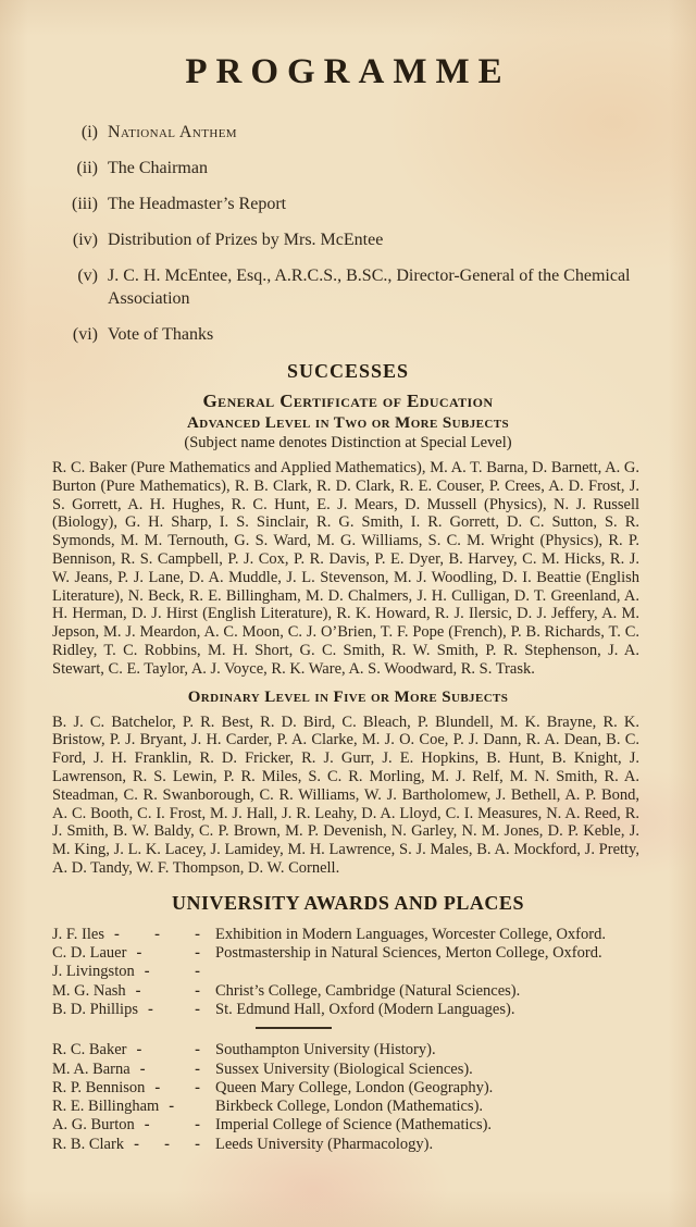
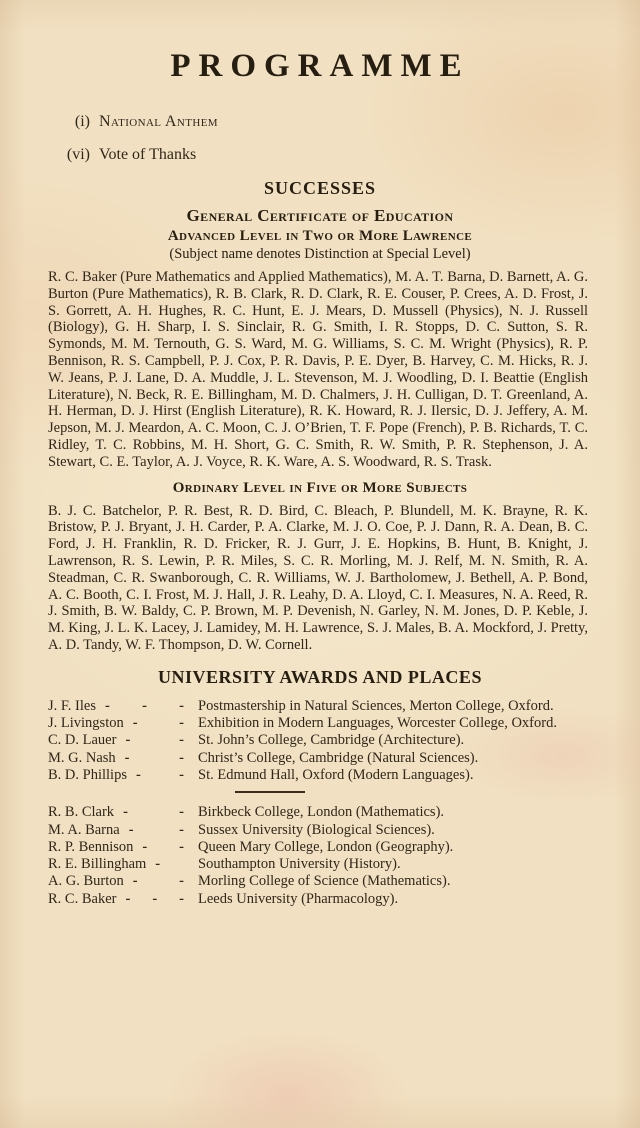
  PROGRAMME
  (i)
  National Anthem
- (ii)
- The Chairman
- (iii)
- The Headmaster’s Report
- (iv)
- Distribution of Prizes by Mrs. McEntee
- (v)
- J. C. H. McEntee, Esq., A.R.C.S., B.SC., Director-General of the Chemical Association
  (vi)
  Vote of Thanks
  SUCCESSES
  General Certificate of Education
- Advanced Level in Two or More Subjects
+ Advanced Level in Two or More Lawrence
  (Subject name denotes Distinction at Special Level)
- R. C. Baker (Pure Mathematics and Applied Mathematics), M. A. T. Barna, D. Barnett, A. G. Burton (Pure Mathematics), R. B. Clark, R. D. Clark, R. E. Couser, P. Crees, A. D. Frost, J. S. Gorrett, A. H. Hughes, R. C. Hunt, E. J. Mears, D. Mussell (Physics), N. J. Russell (Biology), G. H. Sharp, I. S. Sinclair, R. G. Smith, I. R. Gorrett, D. C. Sutton, S. R. Symonds, M. M. Ternouth, G. S. Ward, M. G. Williams, S. C. M. Wright (Physics), R. P. Bennison, R. S. Campbell, P. J. Cox, P. R. Davis, P. E. Dyer, B. Harvey, C. M. Hicks, R. J. W. Jeans, P. J. Lane, D. A. Muddle, J. L. Stevenson, M. J. Woodling, D. I. Beattie (English Literature), N. Beck, R. E. Billingham, M. D. Chalmers, J. H. Culligan, D. T. Greenland, A. H. Herman, D. J. Hirst (English Literature), R. K. Howard, R. J. Ilersic, D. J. Jeffery, A. M. Jepson, M. J. Meardon, A. C. Moon, C. J. O’Brien, T. F. Pope (French), P. B. Richards, T. C. Ridley, T. C. Robbins, M. H. Short, G. C. Smith, R. W. Smith, P. R. Stephenson, J. A. Stewart, C. E. Taylor, A. J. Voyce, R. K. Ware, A. S. Woodward, R. S. Trask.
+ R. C. Baker (Pure Mathematics and Applied Mathematics), M. A. T. Barna, D. Barnett, A. G. Burton (Pure Mathematics), R. B. Clark, R. D. Clark, R. E. Couser, P. Crees, A. D. Frost, J. S. Gorrett, A. H. Hughes, R. C. Hunt, E. J. Mears, D. Mussell (Physics), N. J. Russell (Biology), G. H. Sharp, I. S. Sinclair, R. G. Smith, I. R. Stopps, D. C. Sutton, S. R. Symonds, M. M. Ternouth, G. S. Ward, M. G. Williams, S. C. M. Wright (Physics), R. P. Bennison, R. S. Campbell, P. J. Cox, P. R. Davis, P. E. Dyer, B. Harvey, C. M. Hicks, R. J. W. Jeans, P. J. Lane, D. A. Muddle, J. L. Stevenson, M. J. Woodling, D. I. Beattie (English Literature), N. Beck, R. E. Billingham, M. D. Chalmers, J. H. Culligan, D. T. Greenland, A. H. Herman, D. J. Hirst (English Literature), R. K. Howard, R. J. Ilersic, D. J. Jeffery, A. M. Jepson, M. J. Meardon, A. C. Moon, C. J. O’Brien, T. F. Pope (French), P. B. Richards, T. C. Ridley, T. C. Robbins, M. H. Short, G. C. Smith, R. W. Smith, P. R. Stephenson, J. A. Stewart, C. E. Taylor, A. J. Voyce, R. K. Ware, A. S. Woodward, R. S. Trask.
  Ordinary Level in Five or More Subjects
  B. J. C. Batchelor, P. R. Best, R. D. Bird, C. Bleach, P. Blundell, M. K. Brayne, R. K. Bristow, P. J. Bryant, J. H. Carder, P. A. Clarke, M. J. O. Coe, P. J. Dann, R. A. Dean, B. C. Ford, J. H. Franklin, R. D. Fricker, R. J. Gurr, J. E. Hopkins, B. Hunt, B. Knight, J. Lawrenson, R. S. Lewin, P. R. Miles, S. C. R. Morling, M. J. Relf, M. N. Smith, R. A. Steadman, C. R. Swanborough, C. R. Williams, W. J. Bartholomew, J. Bethell, A. P. Bond, A. C. Booth, C. I. Frost, M. J. Hall, J. R. Leahy, D. A. Lloyd, C. I. Measures, N. A. Reed, R. J. Smith, B. W. Baldy, C. P. Brown, M. P. Devenish, N. Garley, N. M. Jones, D. P. Keble, J. M. King, J. L. K. Lacey, J. Lamidey, M. H. Lawrence, S. J. Males, B. A. Mockford, J. Pretty, A. D. Tandy, W. F. Thompson, D. W. Cornell.
  UNIVERSITY AWARDS AND PLACES
  J. F. Iles
  - - -
- Exhibition in Modern Languages, Worcester College, Oxford.
+ Postmastership in Natural Sciences, Merton College, Oxford.
- C. D. Lauer
+ J. Livingston
  - -
- Postmastership in Natural Sciences, Merton College, Oxford.
+ Exhibition in Modern Languages, Worcester College, Oxford.
- J. Livingston
+ C. D. Lauer
  - -
+ St. John’s College, Cambridge (Architecture).
  M. G. Nash
  - -
  Christ’s College, Cambridge (Natural Sciences).
  B. D. Phillips
  - -
  St. Edmund Hall, Oxford (Modern Languages).
- R. C. Baker
+ R. B. Clark
  - -
- Southampton University (History).
+ Birkbeck College, London (Mathematics).
  M. A. Barna
  - -
  Sussex University (Biological Sciences).
  R. P. Bennison
  - -
  Queen Mary College, London (Geography).
  R. E. Billingham
  -
- Birkbeck College, London (Mathematics).
+ Southampton University (History).
  A. G. Burton
  - -
- Imperial College of Science (Mathematics).
+ Morling College of Science (Mathematics).
- R. B. Clark
+ R. C. Baker
  - - -
  Leeds University (Pharmacology).
